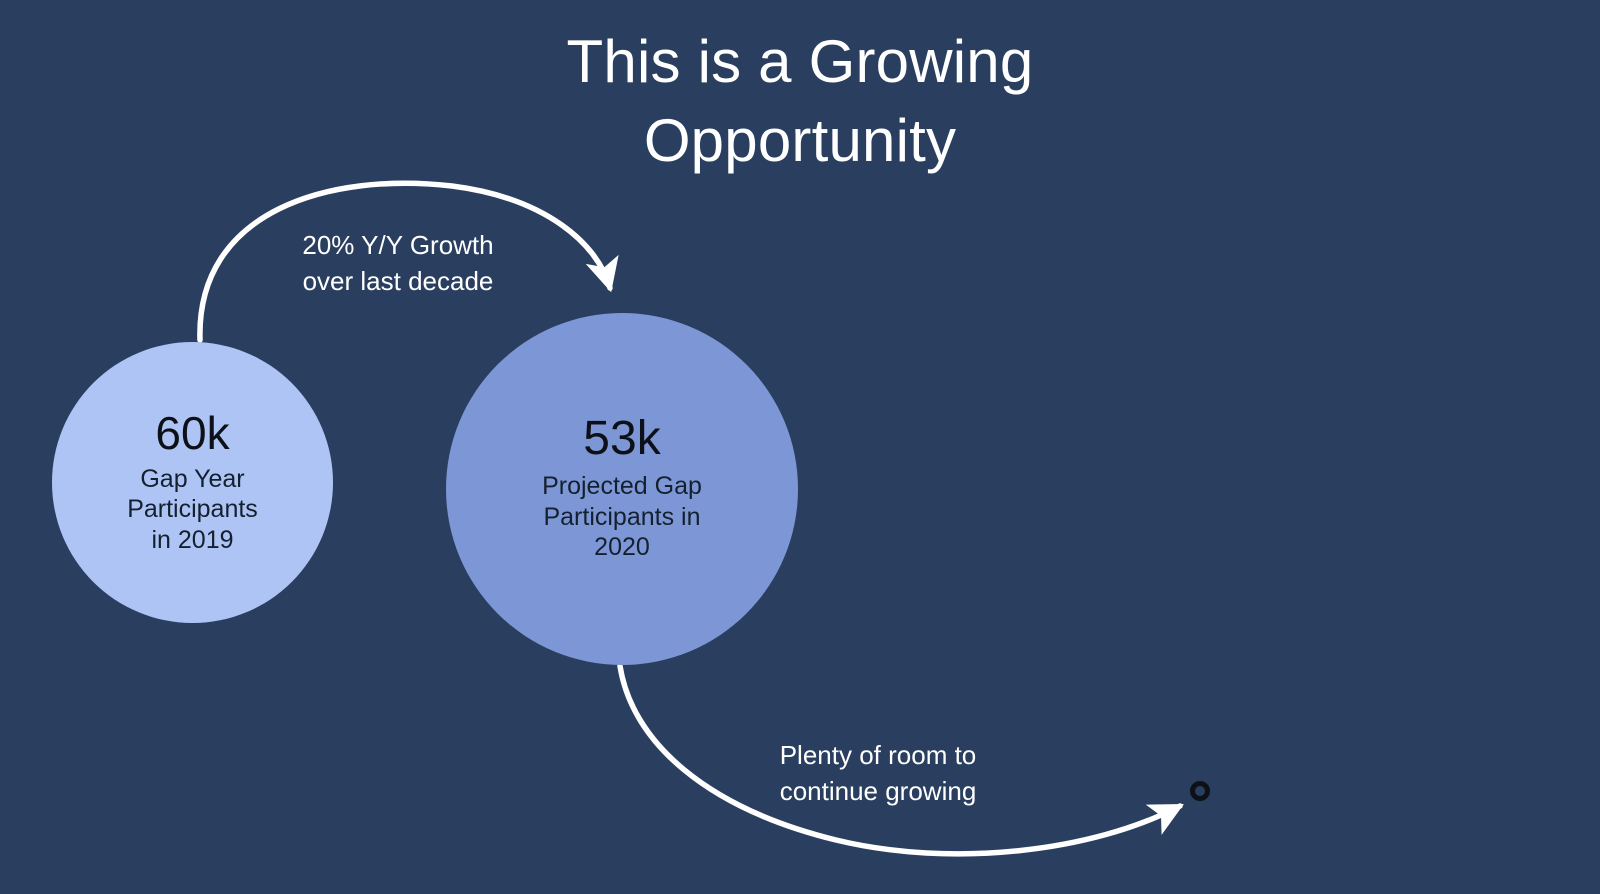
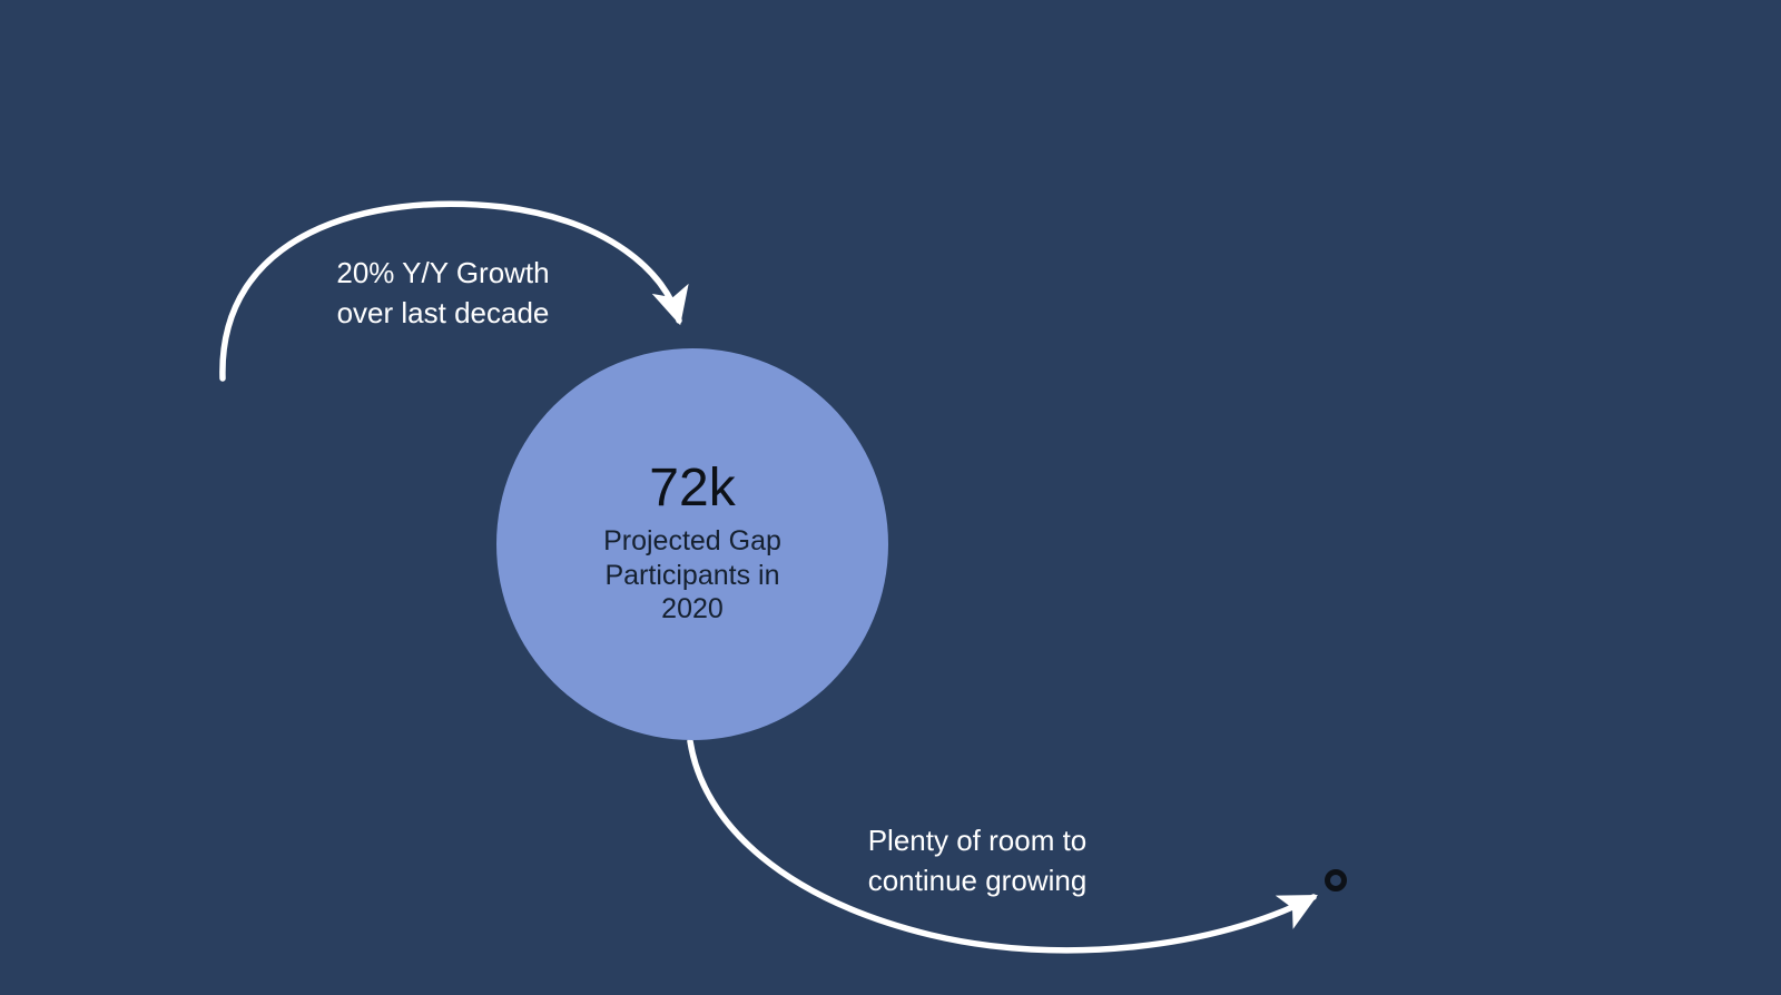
- This is a Growing
- Opportunity
- 60k
- Gap Year
- Participants
- in 2019
- 53k
+ 72k
  Projected Gap
  Participants in
  2020
  20% Y/Y Growth
  over last decade
  Plenty of room to
  continue growing
